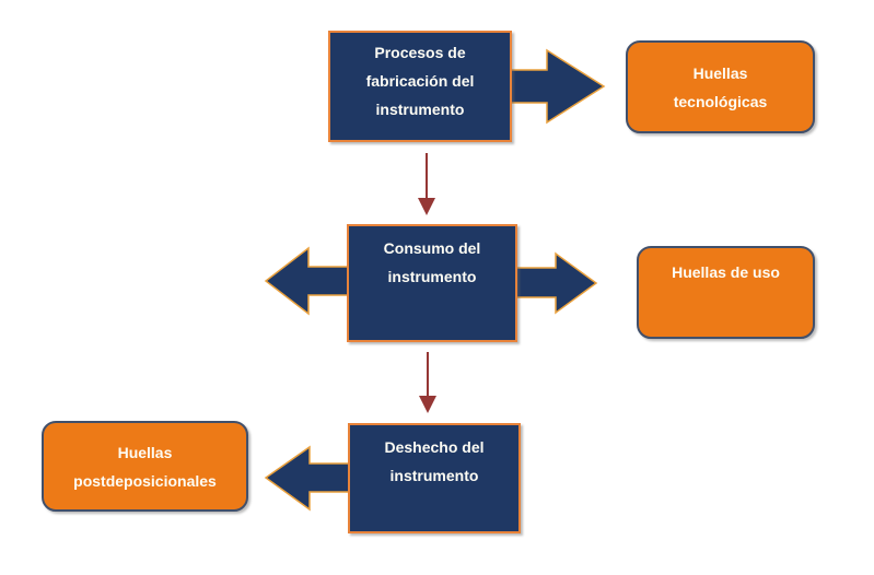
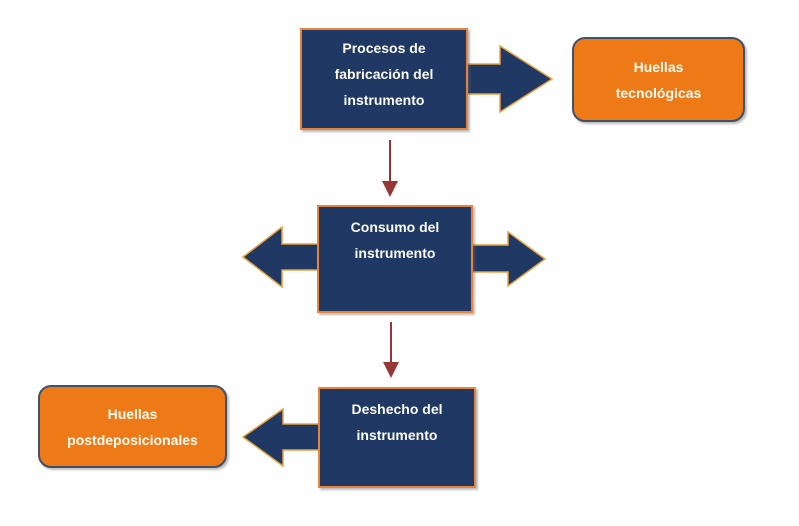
  Procesos de
  fabricación del
  instrumento
  Huellas
  tecnológicas
  Consumo del
  instrumento
- Huellas de uso
  Deshecho del
  instrumento
  Huellas
  postdeposicionales
